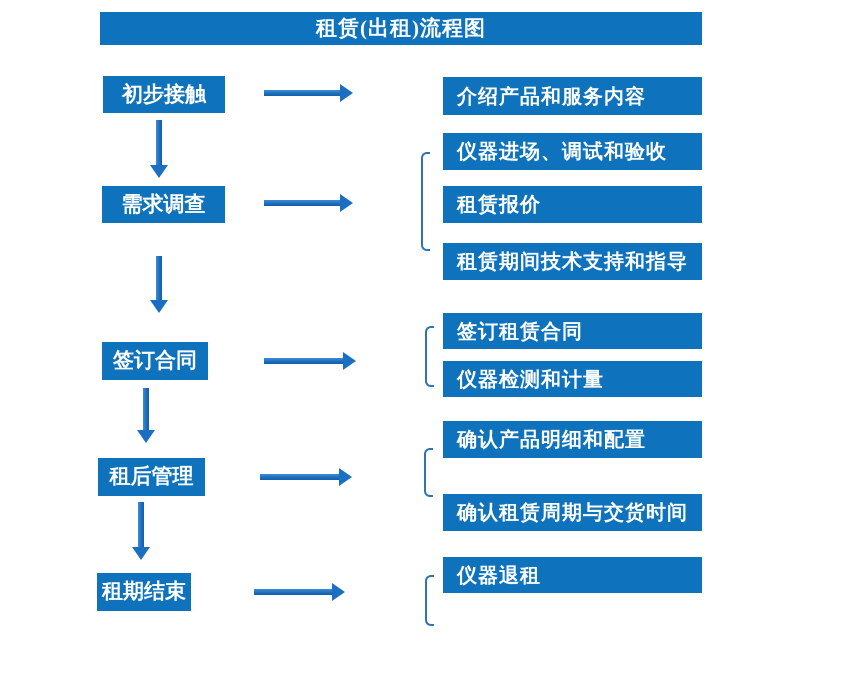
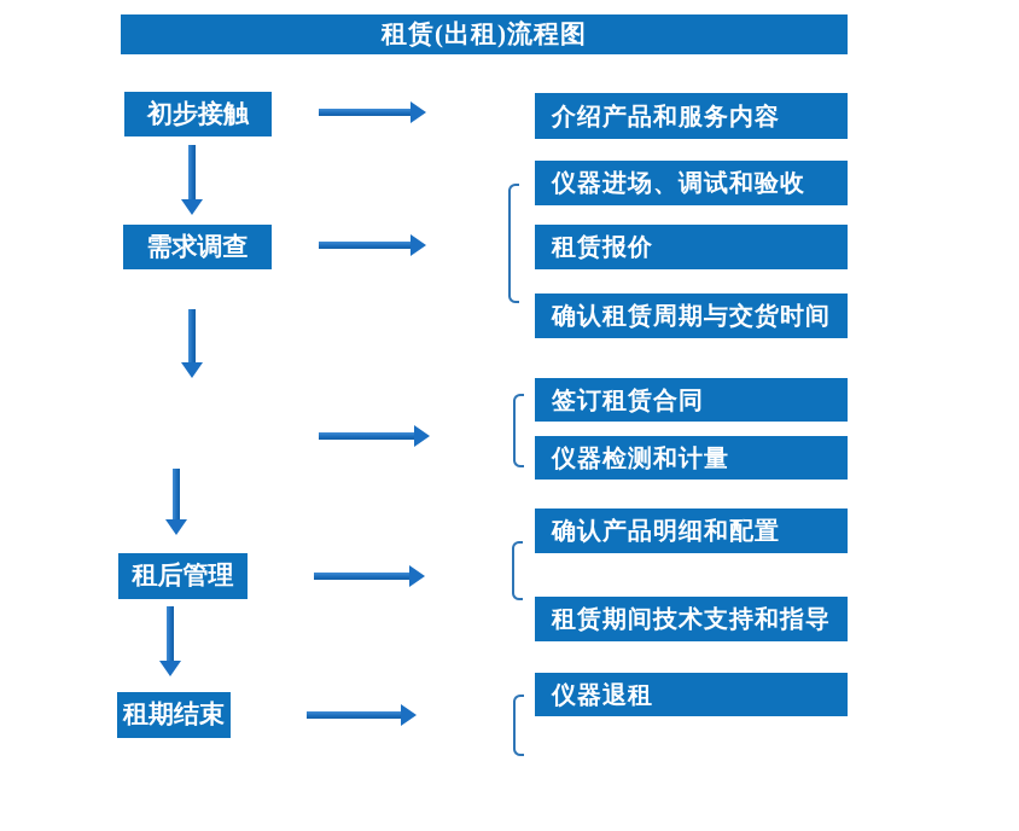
  租赁(出租)流程图
  初步接触
  需求调查
- 签订合同
  租后管理
  租期结束
  介绍产品和服务内容
  仪器进场、调试和验收
  租赁报价
- 租赁期间技术支持和指导
+ 确认租赁周期与交货时间
  签订租赁合同
  仪器检测和计量
  确认产品明细和配置
- 确认租赁周期与交货时间
+ 租赁期间技术支持和指导
  仪器退租
